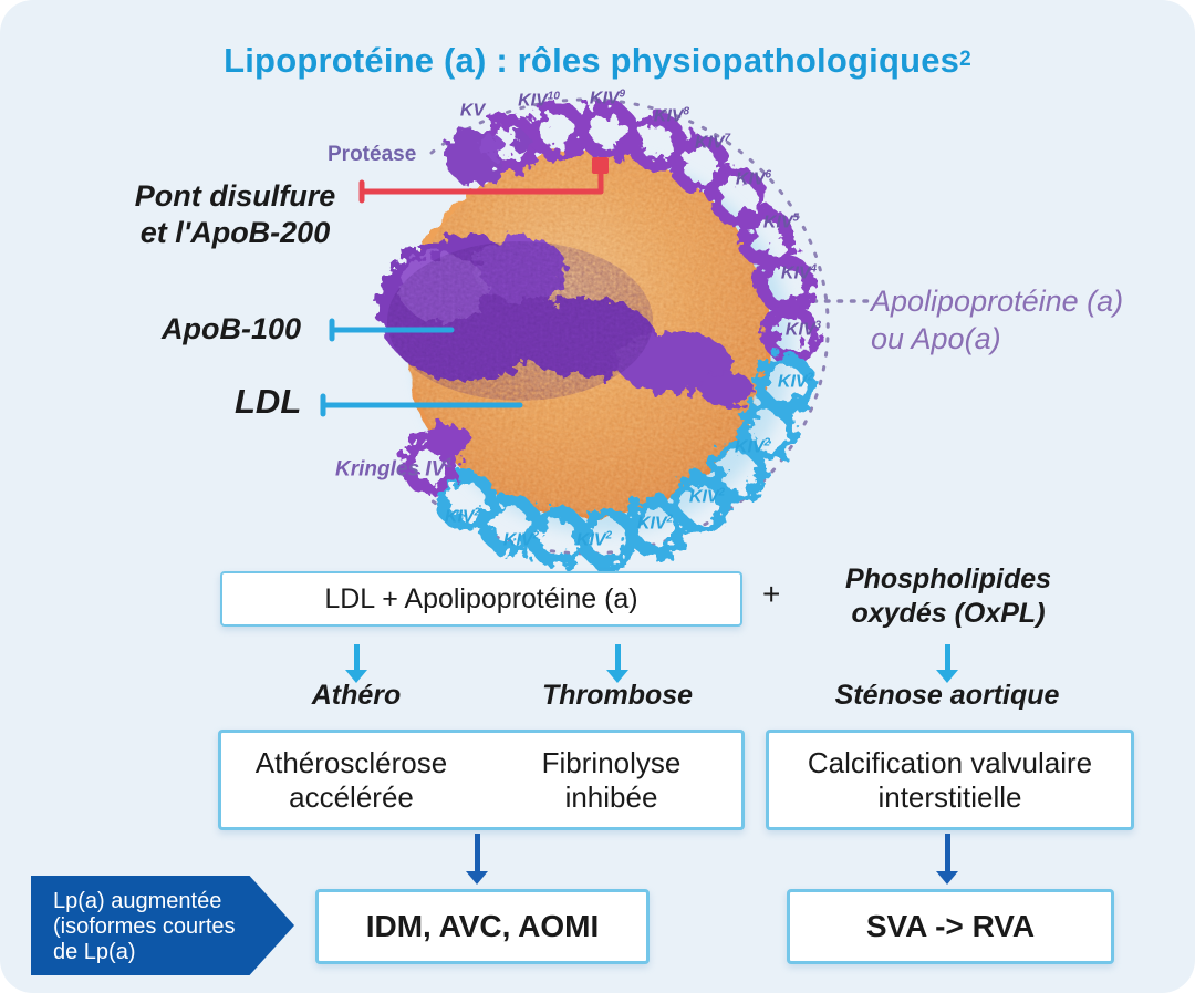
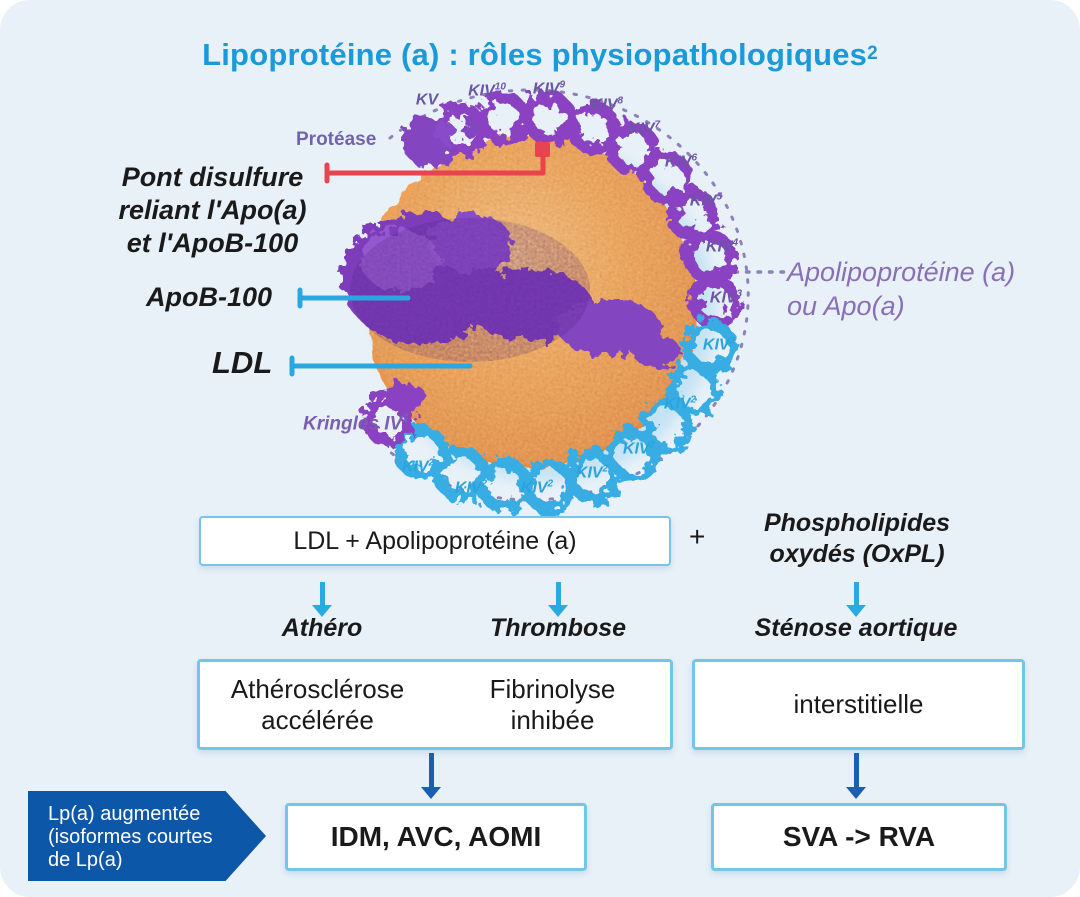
  Lipoprotéine (a) : rôles physiopathologiques2
  Protéase
  Pont disulfure
+ reliant l'Apo(a)
- et l'ApoB-200
+ et l'ApoB-100
  ApoB-100
  LDL
  Kringles IV1
  Apolipoprotéine (a)
  ou Apo(a)
  KV
  KIV10
  KIV9
  KIV8
  KIV7
  KIV6
  KIV5
  KIV4
  KIV3
  KIV2
  KIV2
  KIV
  KIV2
  KIV2
  KIV2
  KIV2
  LDL + Apolipoprotéine (a)
  +
  Phospholipides
  oxydés (OxPL)
  Athéro
  Thrombose
  Sténose aortique
  Athérosclérose
  accélérée
  Fibrinolyse
  inhibée
- Calcification valvulaire
  interstitielle
  IDM, AVC, AOMI
  SVA -> RVA
  Lp(a) augmentée
  (isoformes courtes
  de Lp(a)
